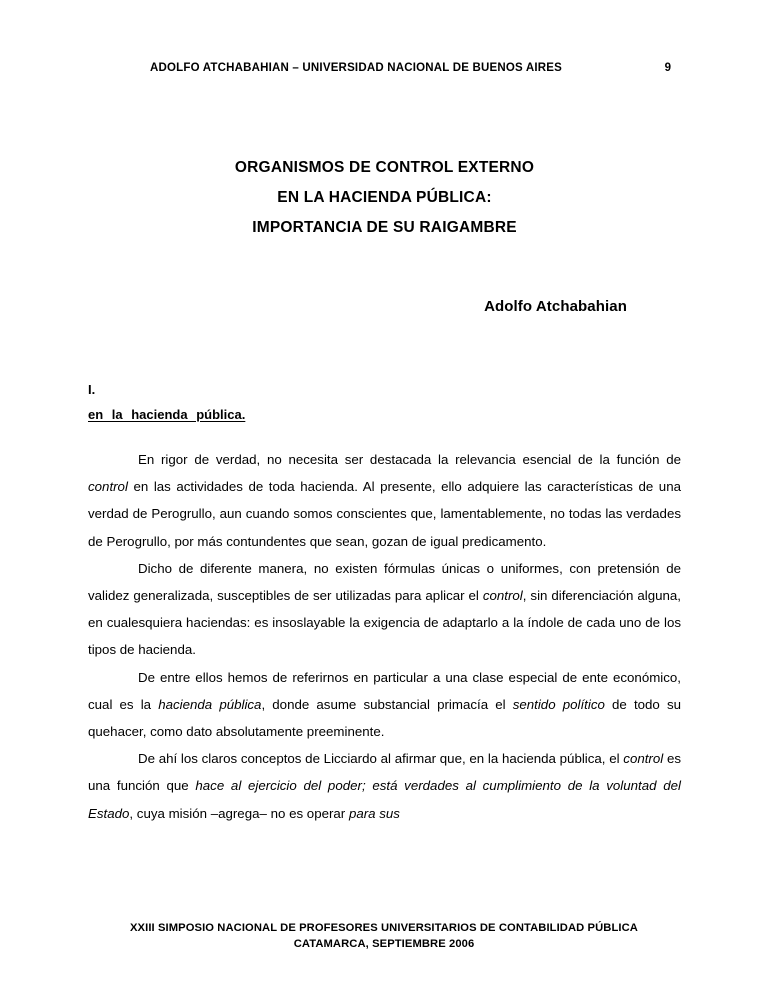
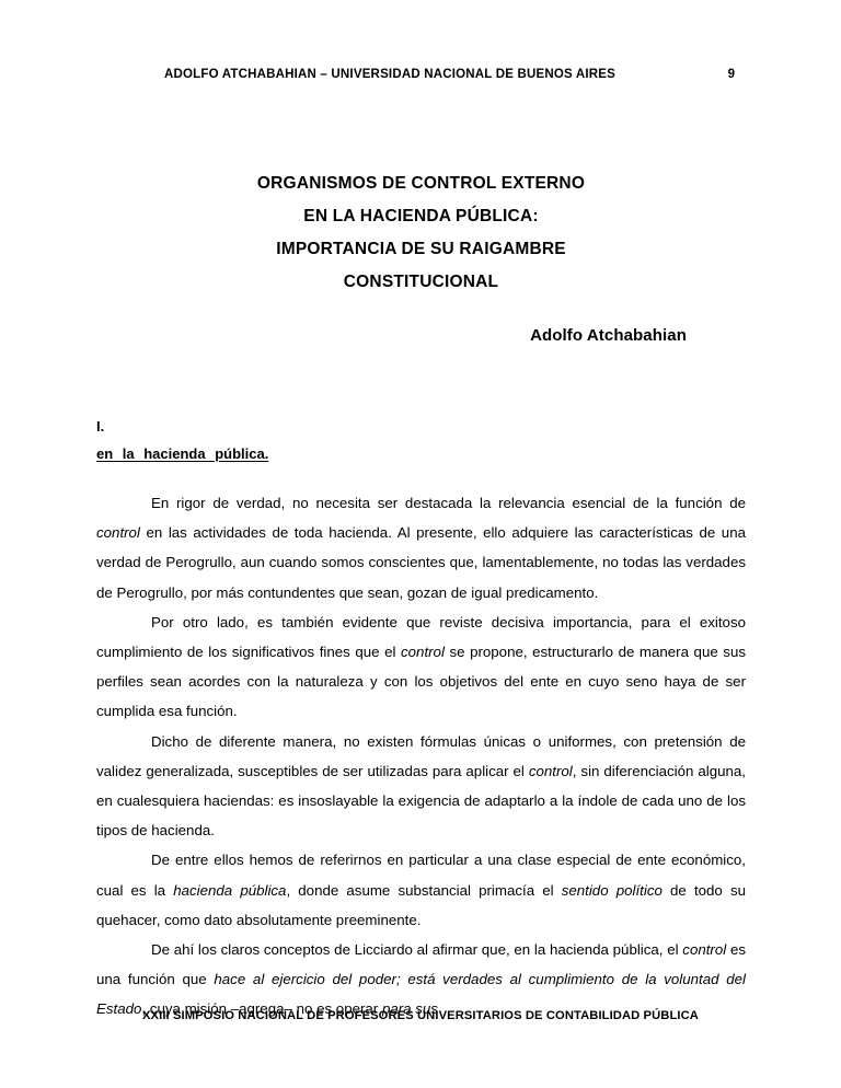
  ADOLFO ATCHABAHIAN – UNIVERSIDAD NACIONAL DE BUENOS AIRES
  9
  ORGANISMOS DE CONTROL EXTERNO
  EN LA HACIENDA PÚBLICA:
  IMPORTANCIA DE SU RAIGAMBRE
+ CONSTITUCIONAL
  Adolfo Atchabahian
  I.
  en la hacienda pública.
  En rigor de verdad, no necesita ser destacada la relevancia esencial de la función de control en las actividades de toda hacienda. Al presente, ello adquiere las características de una verdad de Perogrullo, aun cuando somos conscientes que, lamentablemente, no todas las verdades de Perogrullo, por más contundentes que sean, gozan de igual predicamento.
+ Por otro lado, es también evidente que reviste decisiva importancia, para el exitoso cumplimiento de los significativos fines que el control se propone, estructurarlo de manera que sus perfiles sean acordes con la naturaleza y con los objetivos del ente en cuyo seno haya de ser cumplida esa función.
  Dicho de diferente manera, no existen fórmulas únicas o uniformes, con pretensión de validez generalizada, susceptibles de ser utilizadas para aplicar el control, sin diferenciación alguna, en cualesquiera haciendas: es insoslayable la exigencia de adaptarlo a la índole de cada uno de los tipos de hacienda.
  De entre ellos hemos de referirnos en particular a una clase especial de ente económico, cual es la hacienda pública, donde asume substancial primacía el sentido político de todo su quehacer, como dato absolutamente preeminente.
  De ahí los claros conceptos de Licciardo al afirmar que, en la hacienda pública, el control es una función que hace al ejercicio del poder; está verdades al cumplimiento de la voluntad del Estado, cuya misión –agrega– no es operar para sus
  XXIII SIMPOSIO NACIONAL DE PROFESORES UNIVERSITARIOS DE CONTABILIDAD PÚBLICA
- CATAMARCA, SEPTIEMBRE 2006
